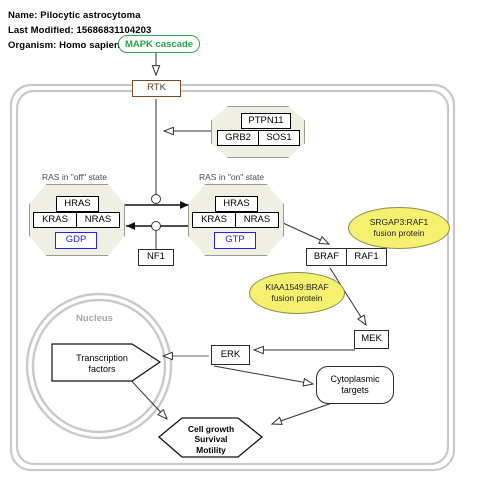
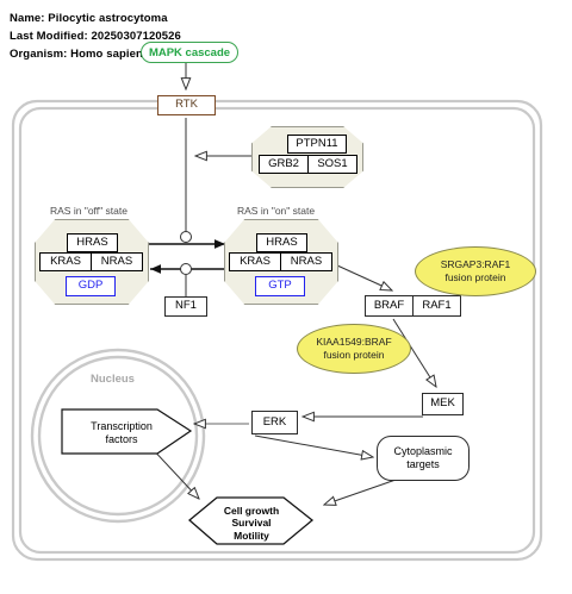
  Name: Pilocytic astrocytoma
- Last Modified: 15686831104203
+ Last Modified: 20250307120526
  Organism: Homo sapien
  MAPK cascade
  RTK
  PTPN11
  GRB2
  SOS1
  RAS in "off" state
  HRAS
  KRAS
  NRAS
  GDP
  RAS in "on" state
  HRAS
  KRAS
  NRAS
  GTP
  NF1
  BRAF
  RAF1
  SRGAP3:RAF1
  fusion protein
  KIAA1549:BRAF
  fusion protein
  MEK
  ERK
  Cytoplasmic
  targets
  Nucleus
  Transcription
  factors
  Cell growth
  Survival
  Motility
